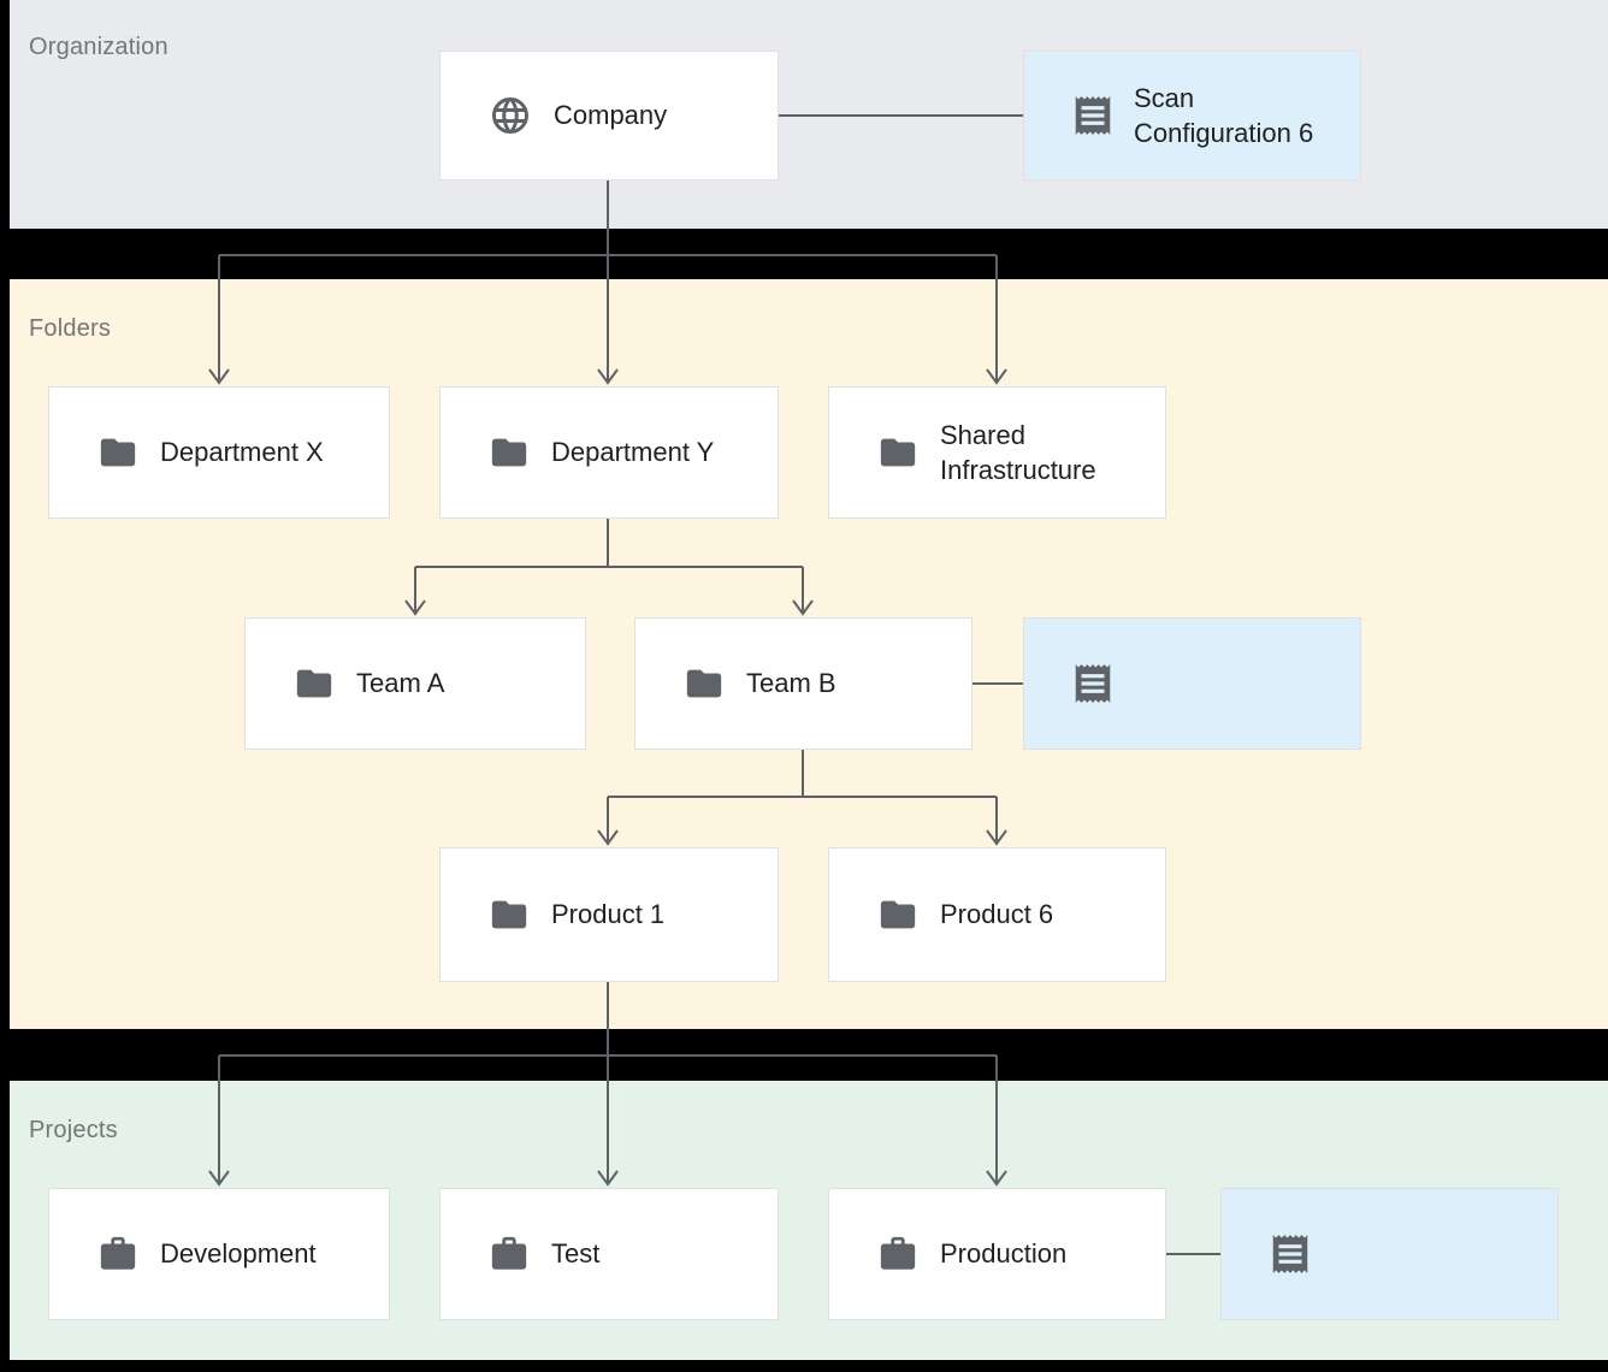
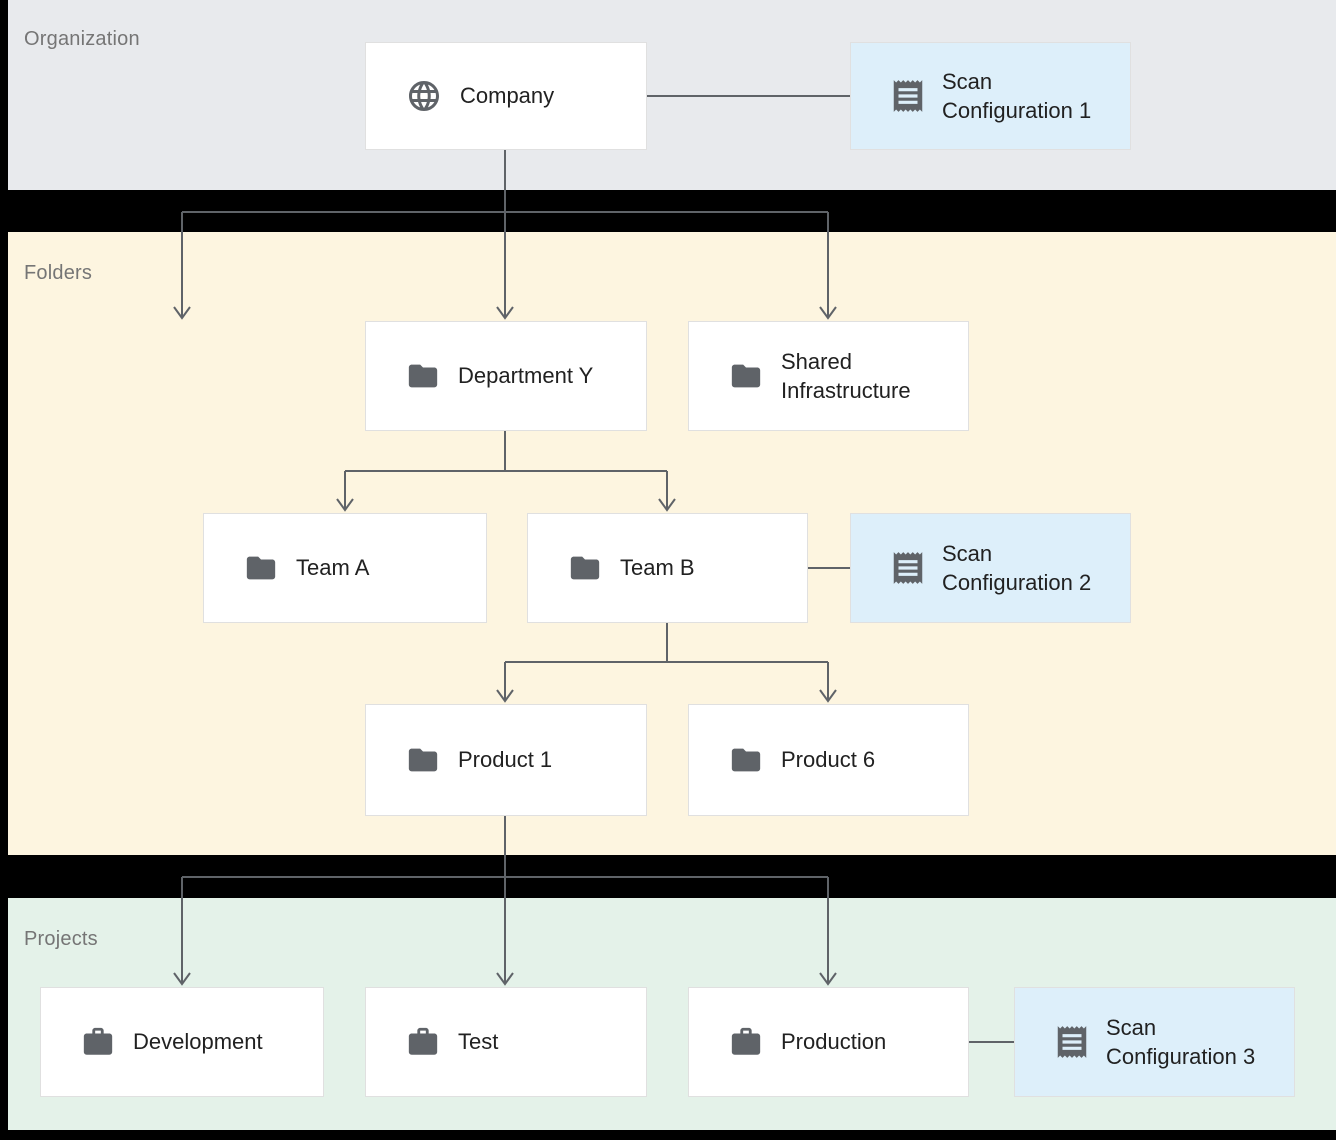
  Organization
  Folders
  Projects
  Company
- Scan Configuration 6
+ Scan Configuration 1
- Department X
  Department Y
  Shared Infrastructure
  Team A
  Team B
+ Scan Configuration 2
  Product 1
  Product 6
  Development
  Test
  Production
+ Scan Configuration 3
